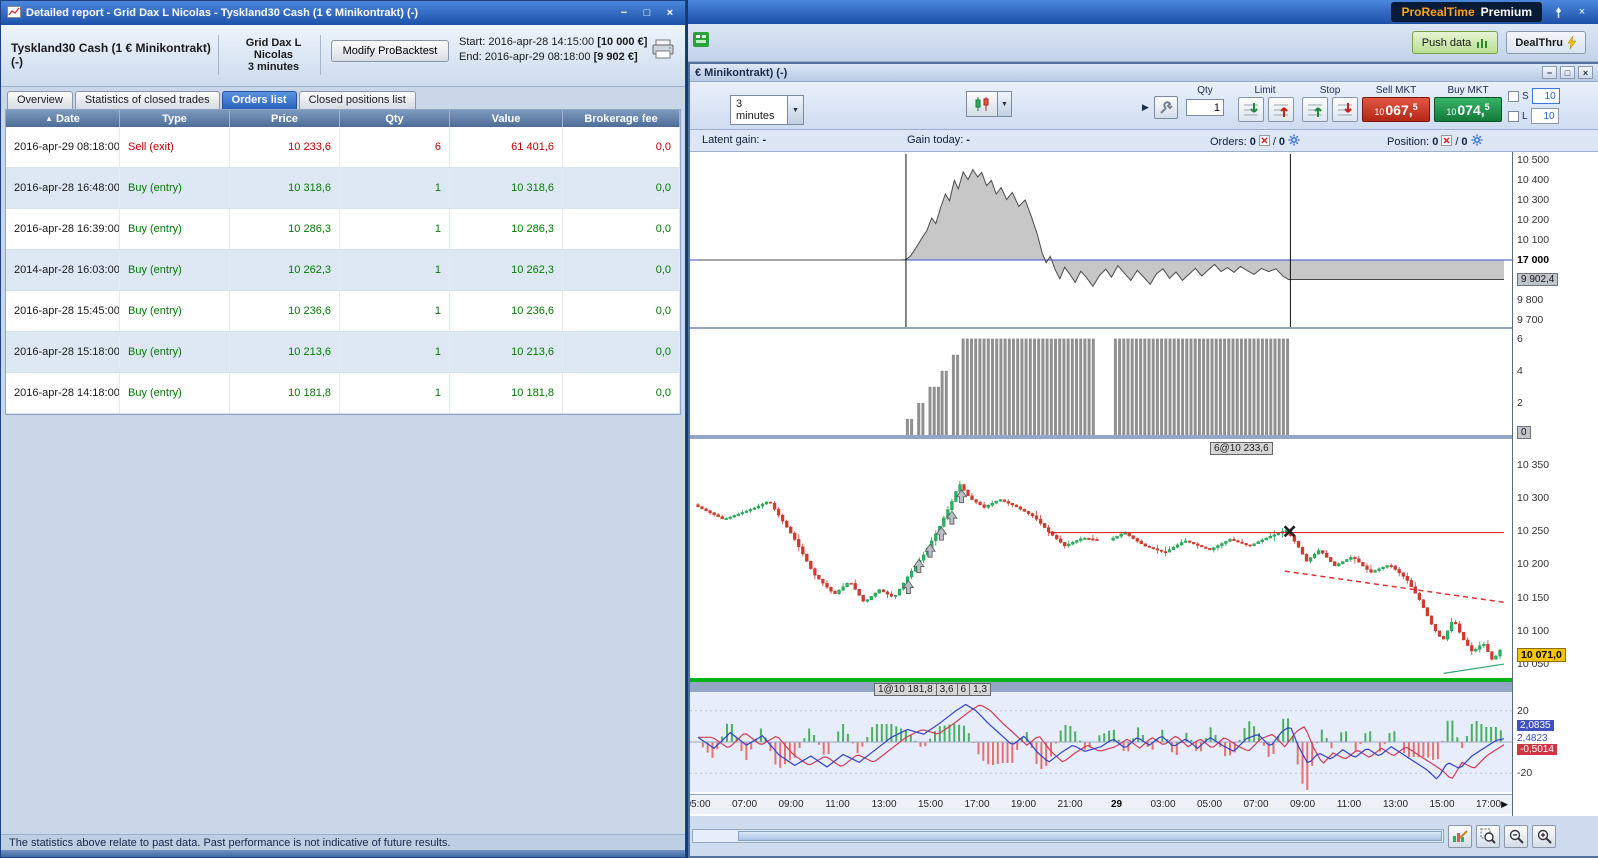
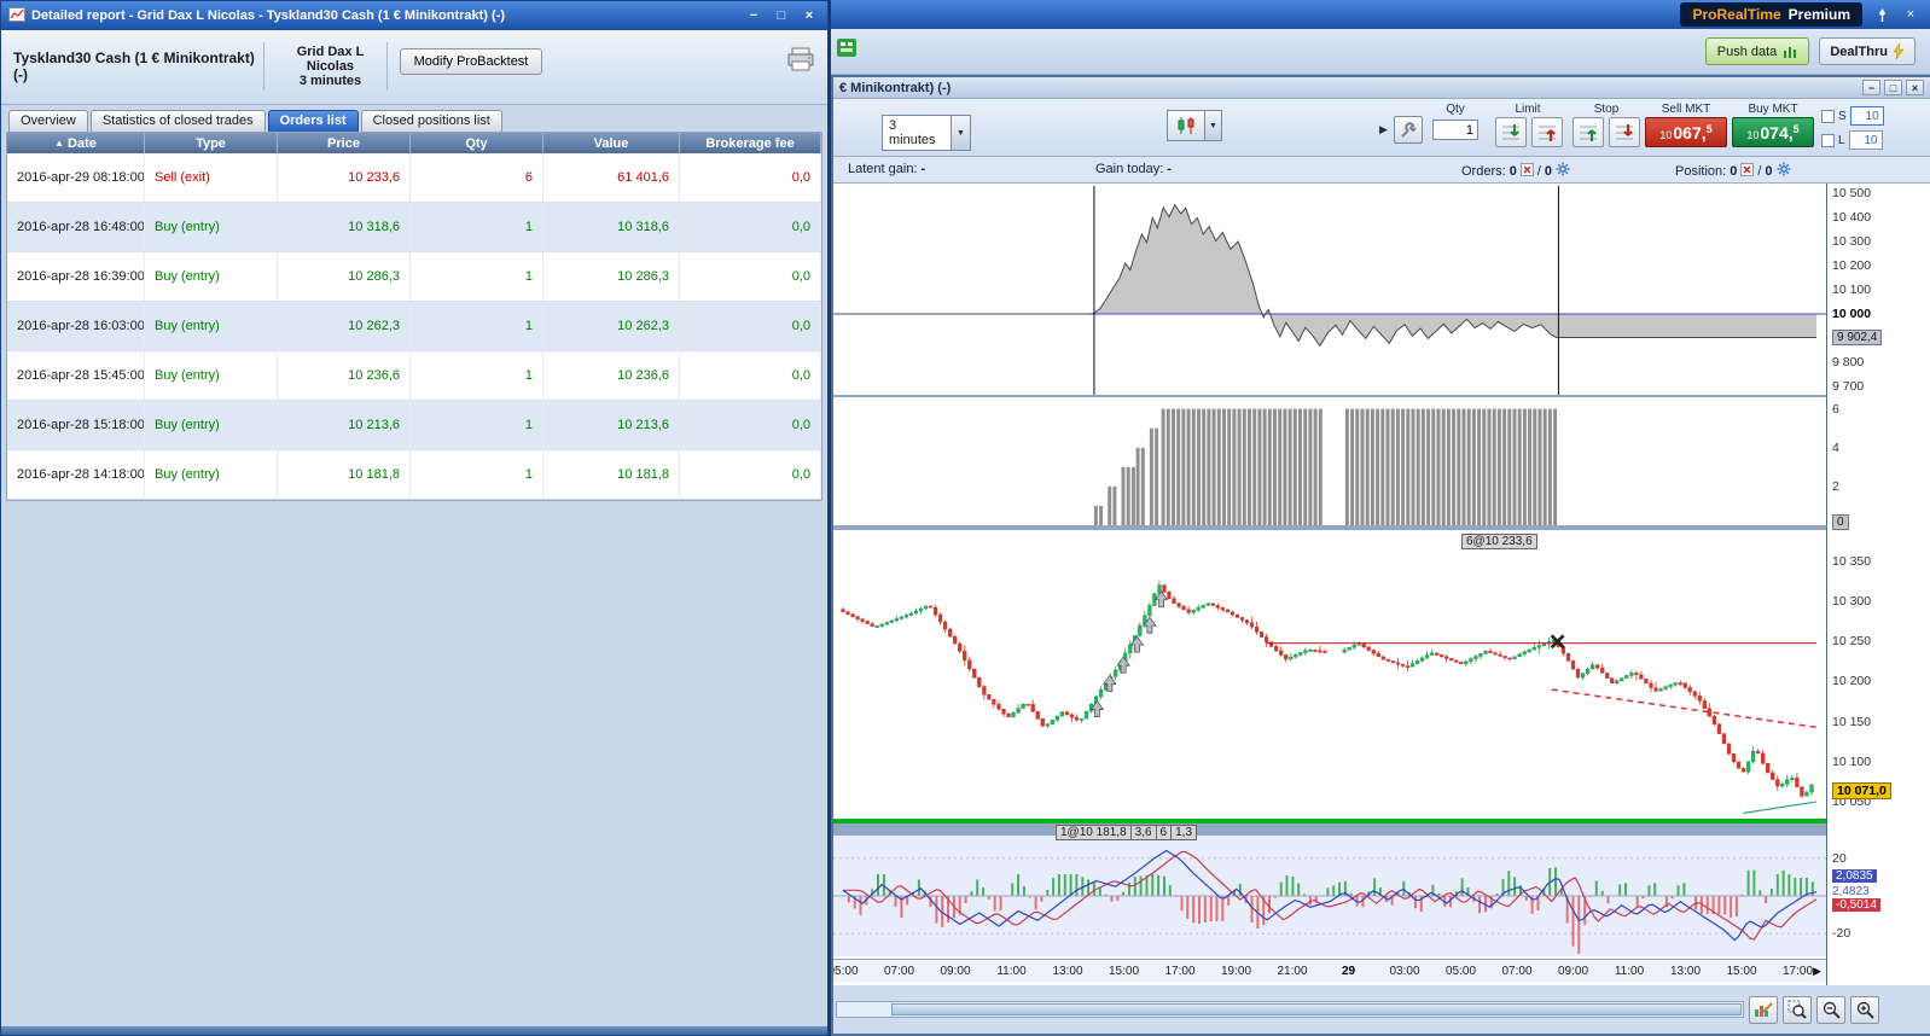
  Detailed report - Grid Dax L Nicolas - Tyskland30 Cash (1 € Minikontrakt) (-)
  −
  □
  ×
  Tyskland30 Cash (1 € Minikontrakt) (-)
  Grid Dax L Nicolas
  3 minutes
  Modify ProBacktest
- Start: 2016-apr-28 14:15:00 [10 000 €]
- End: 2016-apr-29 08:18:00 [9 902 €]
  Overview
  Statistics of closed trades
  Orders list
  Closed positions list
  ▲
  Date
  Type
  Price
  Qty
  Value
  Brokerage fee
  2016-apr-29 08:18:00
  Sell (exit)
  10 233,6
  6
  61 401,6
  0,0
  2016-apr-28 16:48:00
  Buy (entry)
  10 318,6
  1
  10 318,6
  0,0
  2016-apr-28 16:39:00
  Buy (entry)
  10 286,3
  1
  10 286,3
  0,0
- 2014-apr-28 16:03:00
+ 2016-apr-28 16:03:00
  Buy (entry)
  10 262,3
  1
  10 262,3
  0,0
  2016-apr-28 15:45:00
  Buy (entry)
  10 236,6
  1
  10 236,6
  0,0
  2016-apr-28 15:18:00
  Buy (entry)
  10 213,6
  1
  10 213,6
  0,0
  2016-apr-28 14:18:00
  Buy (entry)
  10 181,8
  1
  10 181,8
  0,0
- The statistics above relate to past data. Past performance is not indicative of future results.
  ProRealTime
  Premium
  ×
  Push data
  DealThru
  € Minikontrakt) (-)
  −
  □
  ×
  3 minutes
  ▶
  Qty
  1
  Limit
  Stop
  Sell MKT
  10
  067,
  5
  Buy MKT
  10
  074,
  5
  S
  10
  L
  10
  Latent gain:
  -
  Gain today:
  -
  Orders:
  0
  /
  0
  Position:
  0
  /
  0
  ▶
  5:00
  07:00
  09:00
  11:00
  13:00
  15:00
  17:00
  19:00
  21:00
  29
  03:00
  05:00
  07:00
  09:00
  11:00
  13:00
  15:00
  17:00
  10 500
  10 400
  10 300
  10 200
  10 100
- 17 000
+ 10 000
  9 800
  9 700
  9 902,4
  6
  4
  2
  0
  10 350
  10 300
  10 250
  10 200
  10 150
  10 100
  10 050
  10 071,0
  20
  -20
  2,0835
  2,4823
  -0,5014
  6@10 233,6
  1@10 181,8
  3,6
  6
  1,3
